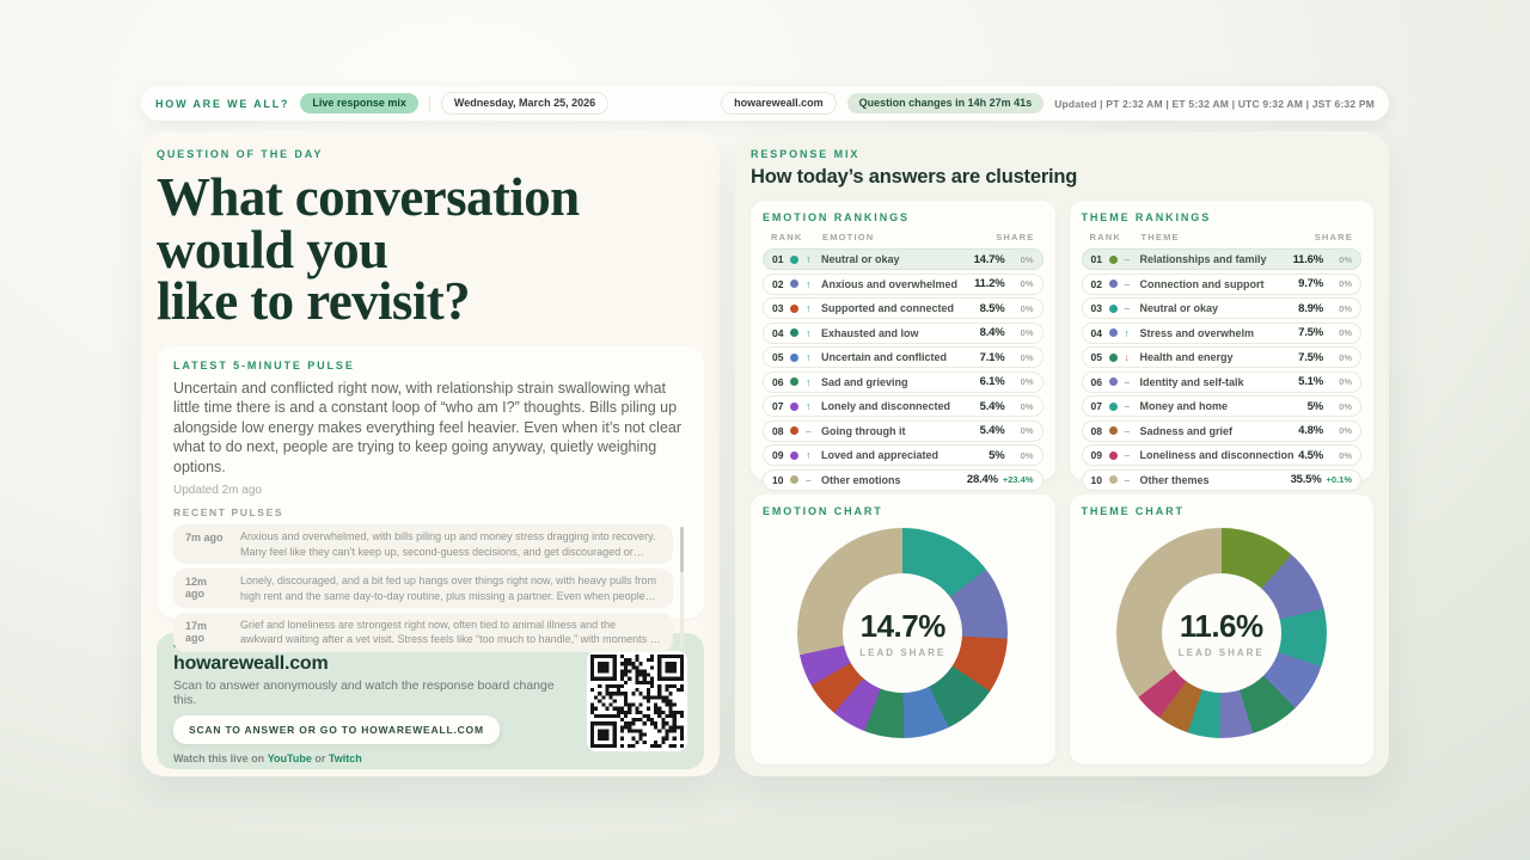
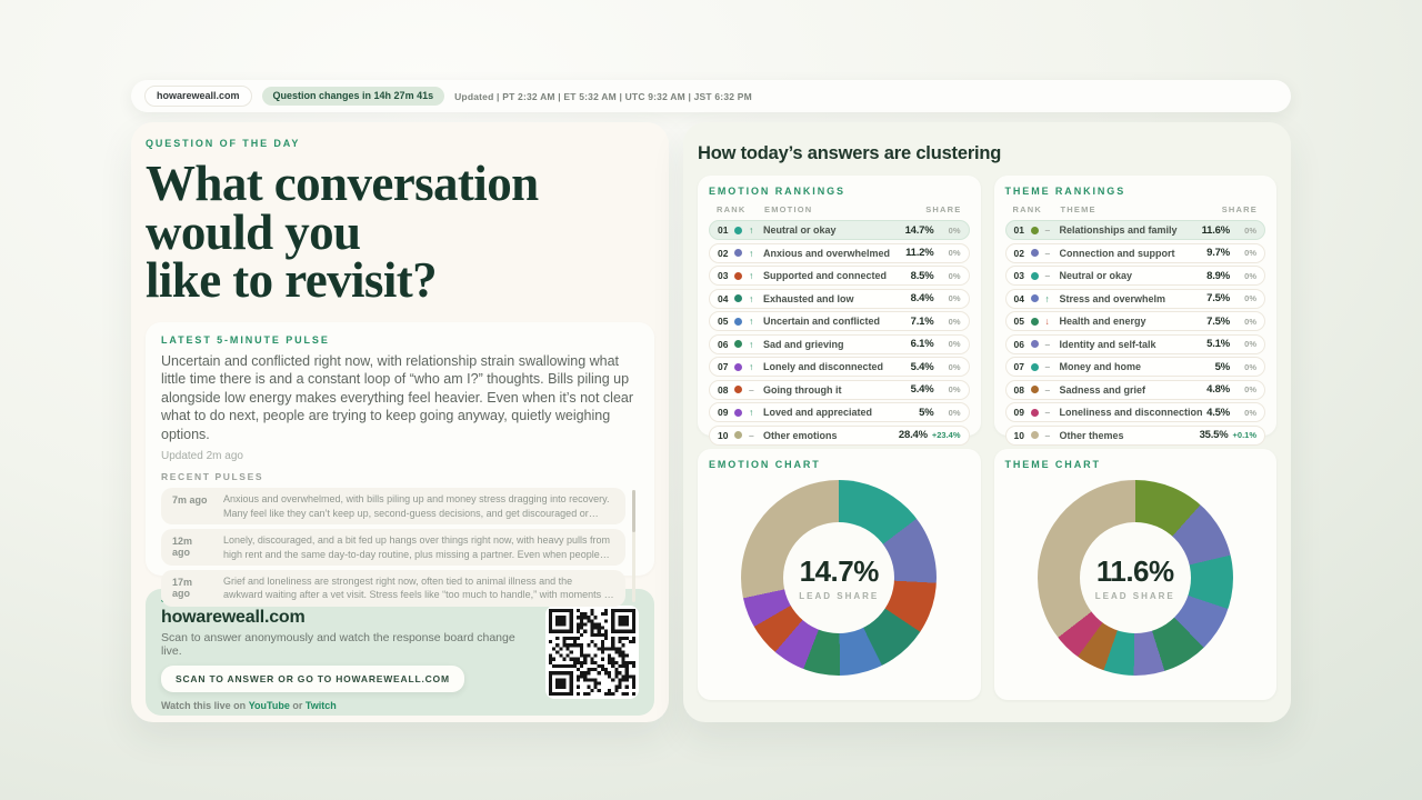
- HOW ARE WE ALL?
- Live response mix
- Wednesday, March 25, 2026
  howareweall.com
  Question changes in 14h 27m 41s
  Updated | PT 2:32 AM | ET 5:32 AM | UTC 9:32 AM | JST 6:32 PM
  QUESTION OF THE DAY
  What conversation
  would you
  like to revisit?
  LATEST 5-MINUTE PULSE
  Uncertain and conflicted right now, with relationship strain swallowing what little time there is and a constant loop of “who am I?” thoughts. Bills piling up alongside low energy makes everything feel heavier. Even when it’s not clear what to do next, people are trying to keep going anyway, quietly weighing options.
  Updated 2m ago
  RECENT PULSES
  7m ago
  Anxious and overwhelmed, with bills piling up and money stress dragging into recovery. Many feel like they can’t keep up, second-guess decisions, and get discouraged or
  12m ago
  Lonely, discouraged, and a bit fed up hangs over things right now, with heavy pulls from high rent and the same day-to-day routine, plus missing a partner. Even when people
  17m ago
  Grief and loneliness are strongest right now, often tied to animal illness and the awkward waiting after a vet visit. Stress feels like “too much to handle,” with moments of
  howareweall.com
- Scan to answer anonymously and watch the response board change this.
+ Scan to answer anonymously and watch the response board change live.
  SCAN TO ANSWER OR GO TO HOWAREWEALL.COM
  Watch this live on YouTube or Twitch
- RESPONSE MIX
  How today’s answers are clustering
  EMOTION RANKINGS
  RANK
  EMOTION
  SHARE
  01
  ↑
  Neutral or okay
  14.7%
  0%
  02
  ↑
  Anxious and overwhelmed
  11.2%
  0%
  03
  ↑
  Supported and connected
  8.5%
  0%
  04
  ↑
  Exhausted and low
  8.4%
  0%
  05
  ↑
  Uncertain and conflicted
  7.1%
  0%
  06
  ↑
  Sad and grieving
  6.1%
  0%
  07
  ↑
  Lonely and disconnected
  5.4%
  0%
  08
  –
  Going through it
  5.4%
  0%
  09
  ↑
  Loved and appreciated
  5%
  0%
  10
  –
  Other emotions
  28.4%
  +23.4%
  THEME RANKINGS
  RANK
  THEME
  SHARE
  01
  –
  Relationships and family
  11.6%
  0%
  02
  –
  Connection and support
  9.7%
  0%
  03
  –
  Neutral or okay
  8.9%
  0%
  04
  ↑
  Stress and overwhelm
  7.5%
  0%
  05
  ↓
  Health and energy
  7.5%
  0%
  06
  –
  Identity and self-talk
  5.1%
  0%
  07
  –
  Money and home
  5%
  0%
  08
  –
  Sadness and grief
  4.8%
  0%
  09
  –
  Loneliness and disconnection
  4.5%
  0%
  10
  –
  Other themes
  35.5%
  +0.1%
  EMOTION CHART
  14.7%
  LEAD SHARE
  THEME CHART
  11.6%
  LEAD SHARE
